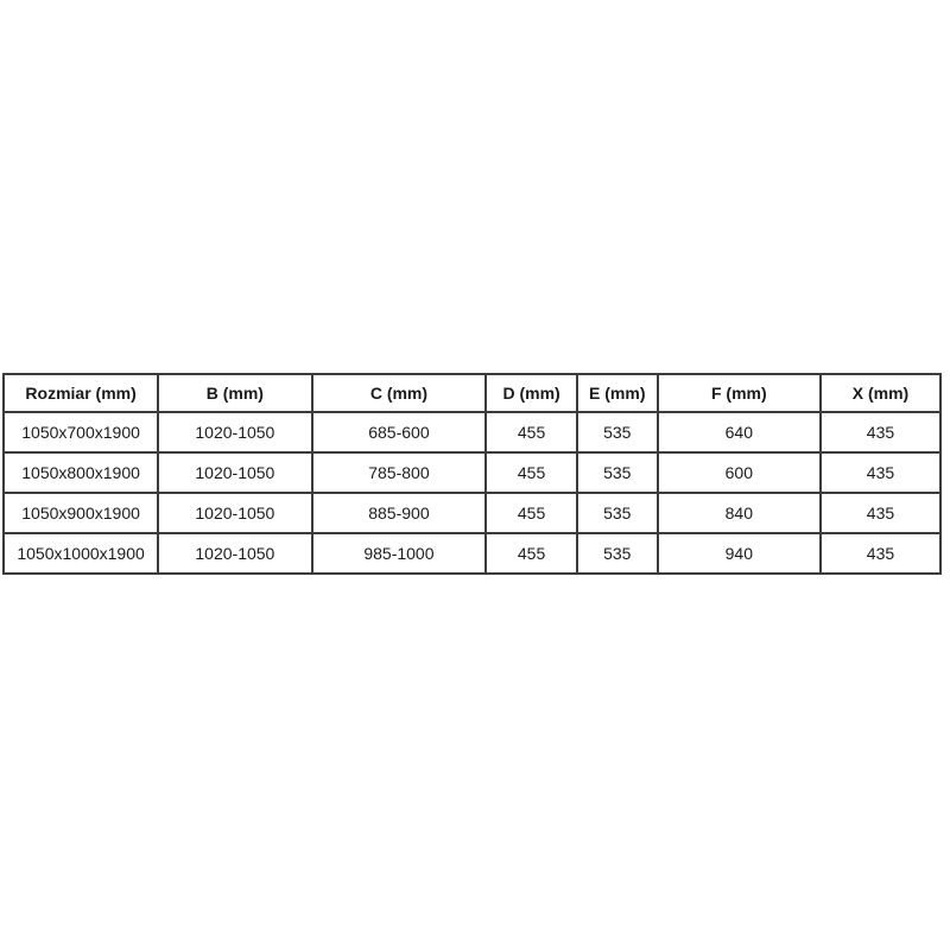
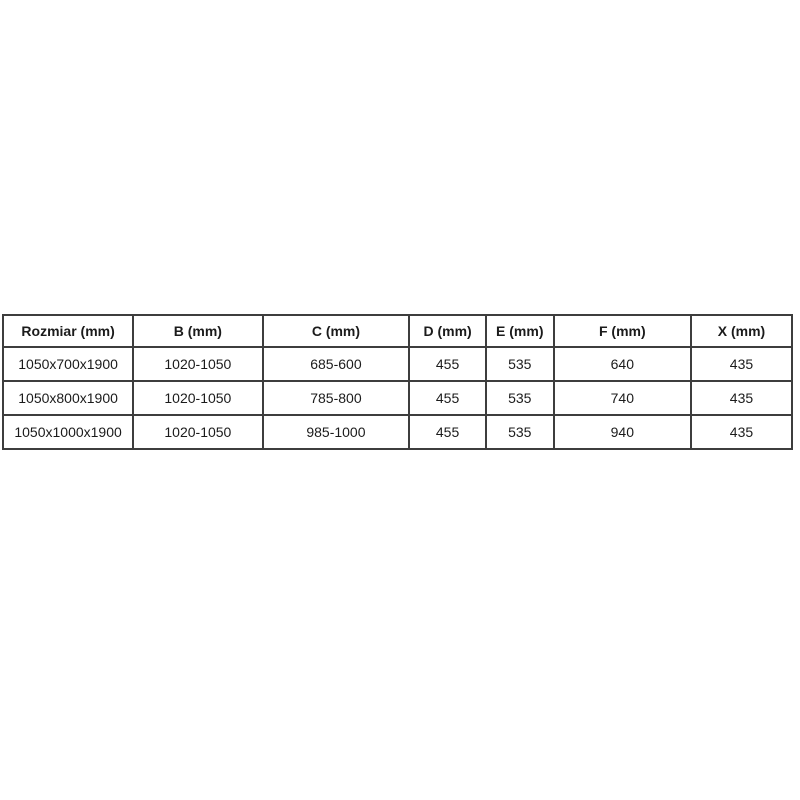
  Rozmiar (mm)	B (mm)	C (mm)	D (mm)	E (mm)	F (mm)	X (mm)
  1050x700x1900	1020-1050	685-600	455	535	640	435
- 1050x800x1900	1020-1050	785-800	455	535	600	435
+ 1050x800x1900	1020-1050	785-800	455	535	740	435
- 1050x900x1900	1020-1050	885-900	455	535	840	435
  1050x1000x1900	1020-1050	985-1000	455	535	940	435
